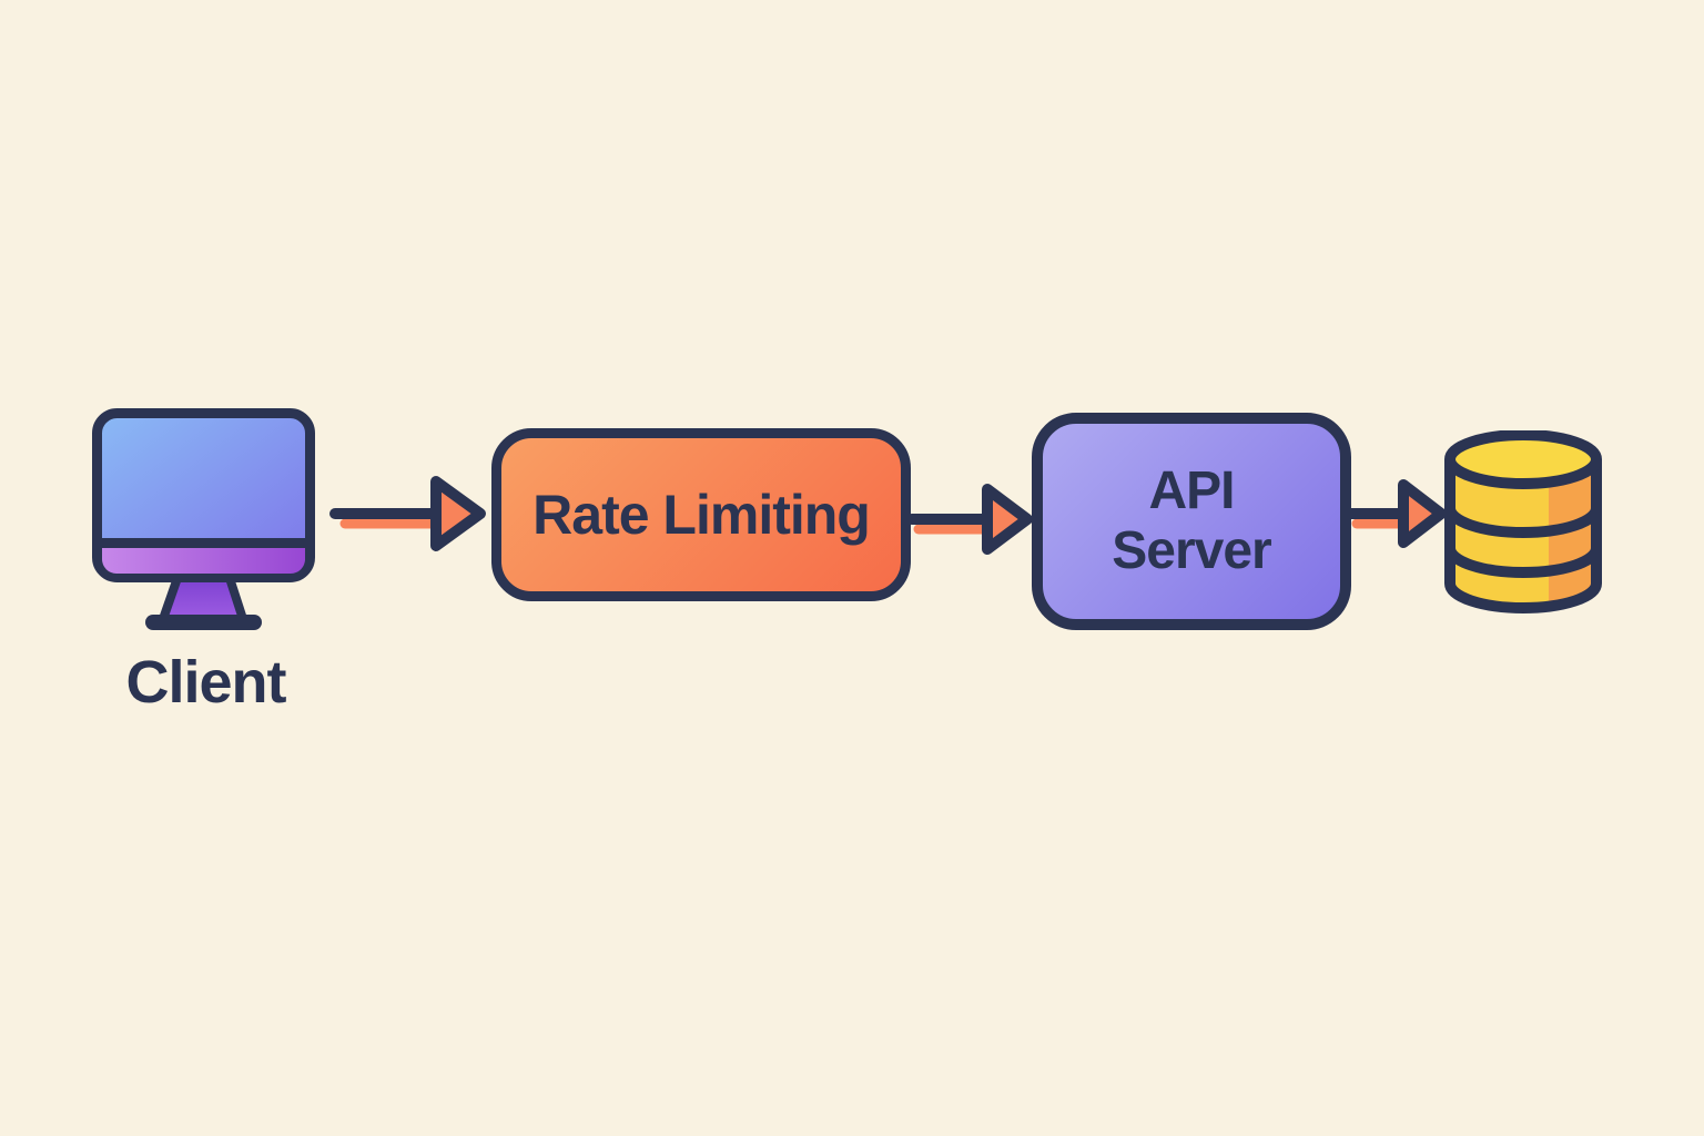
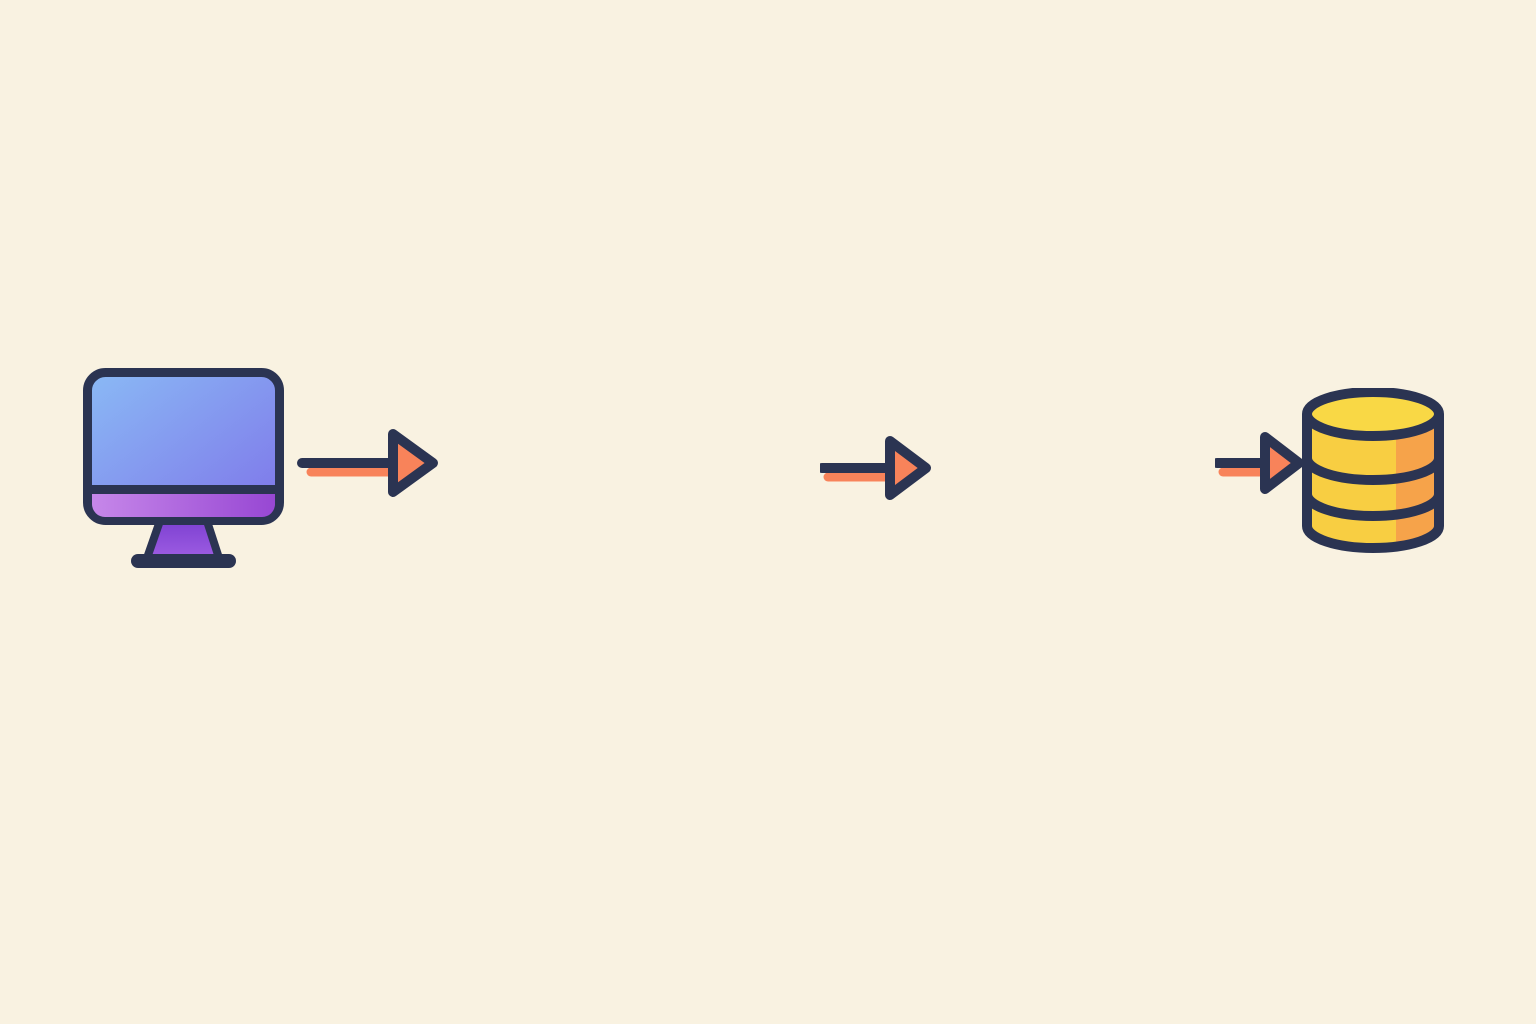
- Client
- Rate Limiting
- API
- Server
